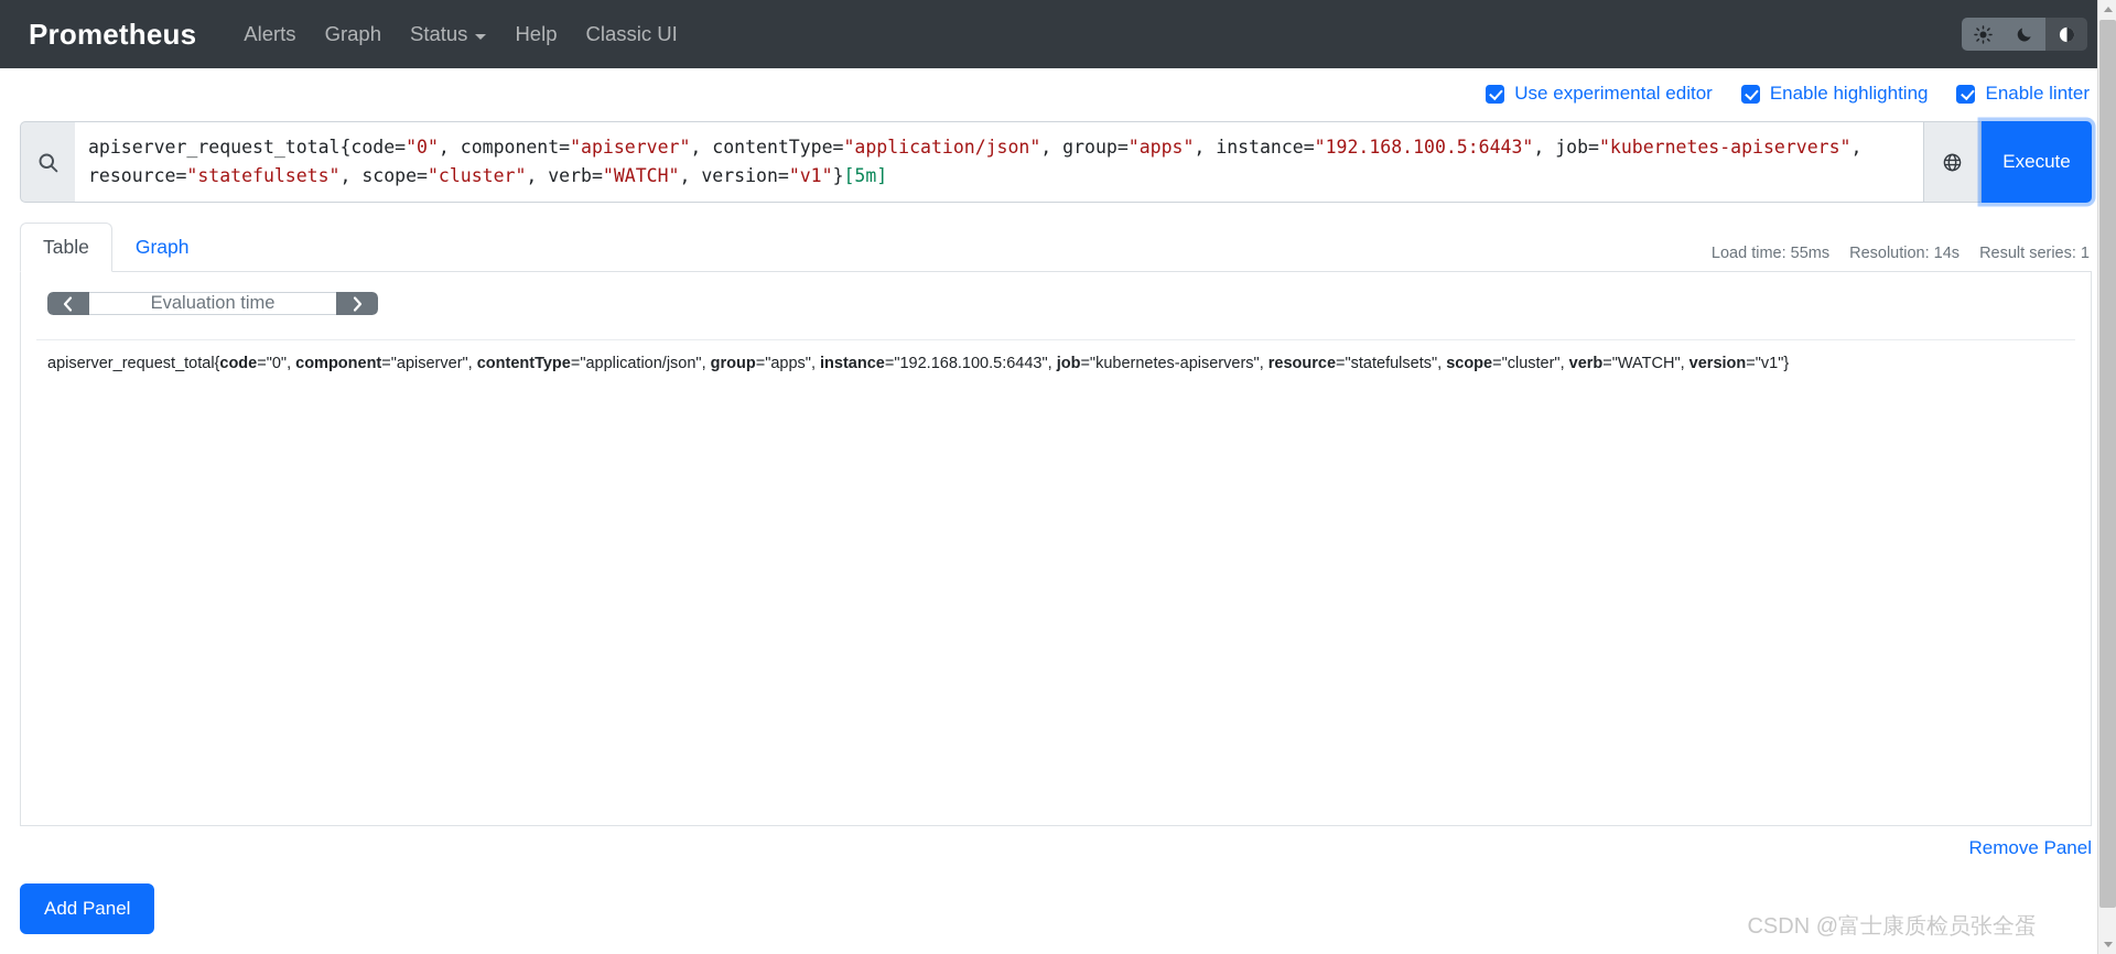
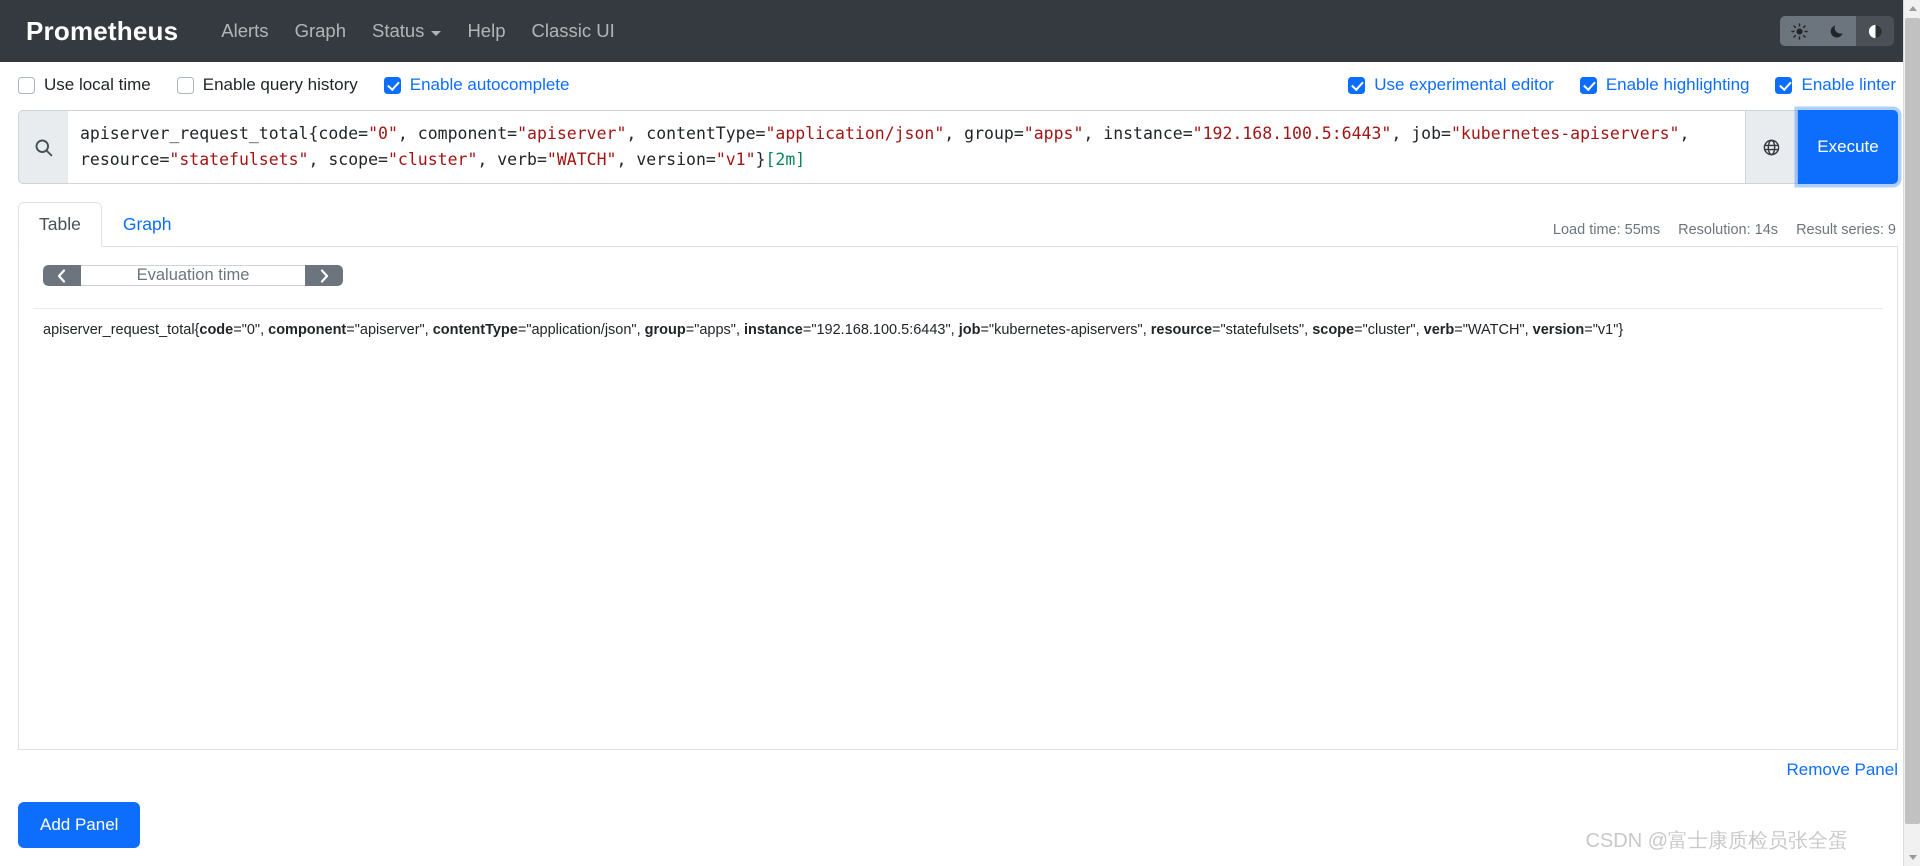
  Prometheus
  Alerts
  Graph
  Status
  Help
  Classic UI
+ Use local time
+ Enable query history
+ Enable autocomplete
  Use experimental editor
  Enable highlighting
  Enable linter
- apiserver_request_total{code="0", component="apiserver", contentType="application/json", group="apps", instance="192.168.100.5:6443", job="kubernetes-apiservers", resource="statefulsets", scope="cluster", verb="WATCH", version="v1"}[5m]
+ apiserver_request_total{code="0", component="apiserver", contentType="application/json", group="apps", instance="192.168.100.5:6443", job="kubernetes-apiservers", resource="statefulsets", scope="cluster", verb="WATCH", version="v1"}[2m]
  Execute
  Table
  Graph
  Load time: 55ms
  Resolution: 14s
- Result series: 1
+ Result series: 9
  Evaluation time
  apiserver_request_total{code="0", component="apiserver", contentType="application/json", group="apps", instance="192.168.100.5:6443", job="kubernetes-apiservers", resource="statefulsets", scope="cluster", verb="WATCH", version="v1"}
  Remove Panel
  Add Panel
  CSDN @富士康质检员张全蛋
